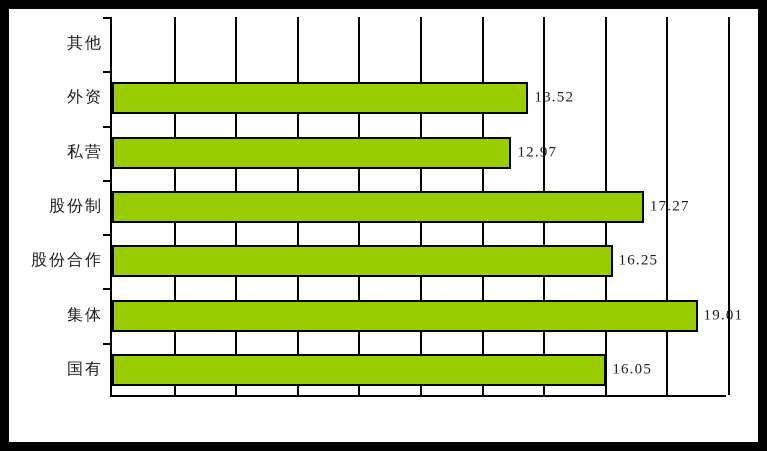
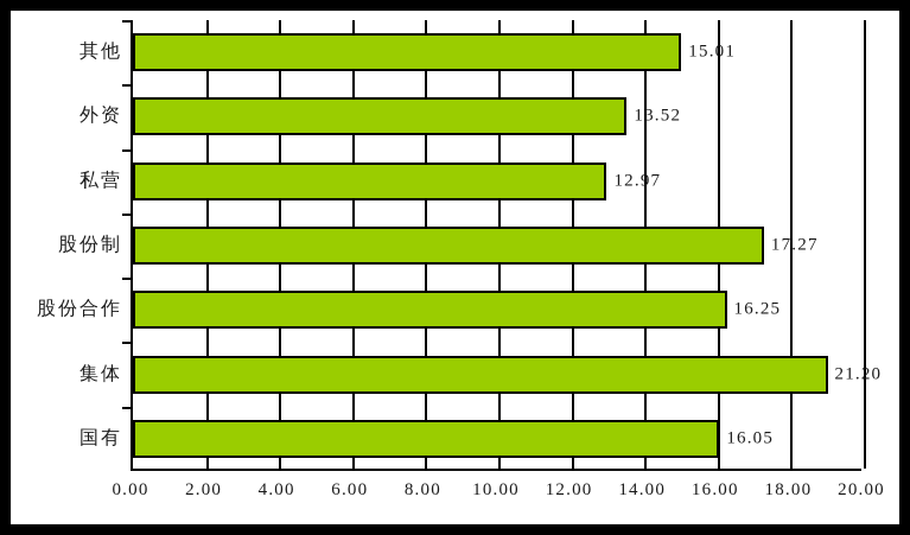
  国有
  集体
  股份合作
  股份制
  私营
  外资
  其他
  16.05
- 19.01
+ 21.20
  16.25
  17.27
  12.97
  13.52
+ 15.01
+ 0.00
+ 2.00
+ 4.00
+ 6.00
+ 8.00
+ 10.00
+ 12.00
+ 14.00
+ 16.00
+ 18.00
+ 20.00
